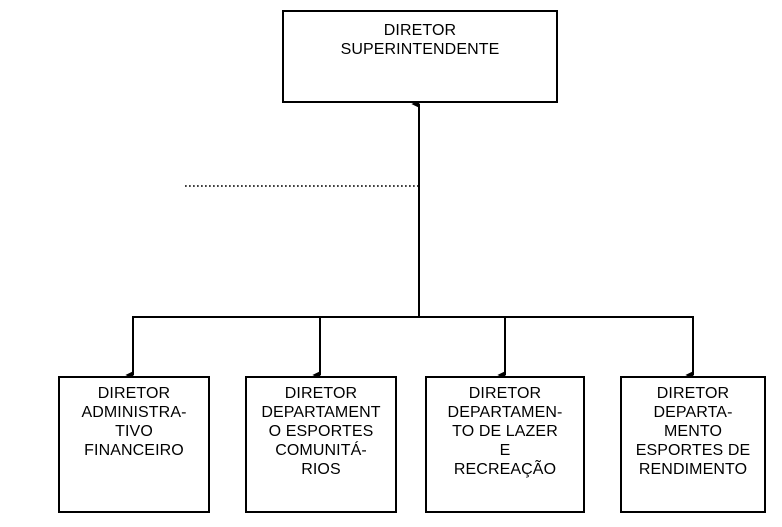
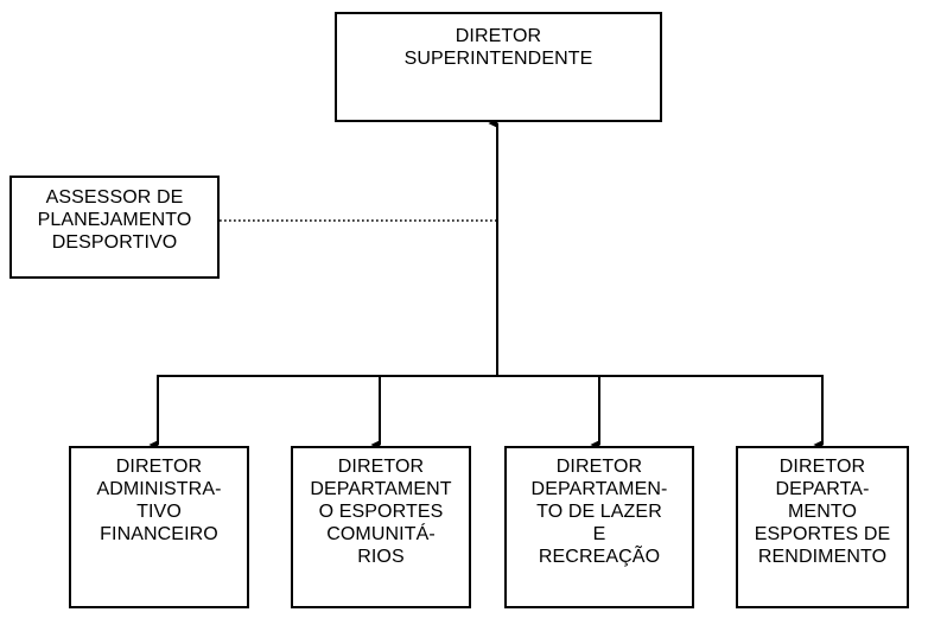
  DIRETOR
  SUPERINTENDENTE
+ ASSESSOR DE
+ PLANEJAMENTO
+ DESPORTIVO
  DIRETOR
  ADMINISTRA-
  TIVO
  FINANCEIRO
  DIRETOR
  DEPARTAMENT
  O ESPORTES
  COMUNITÁ-
  RIOS
  DIRETOR
  DEPARTAMEN-
  TO DE LAZER
  E
  RECREAÇÃO
  DIRETOR
  DEPARTA-
  MENTO
  ESPORTES DE
  RENDIMENTO
